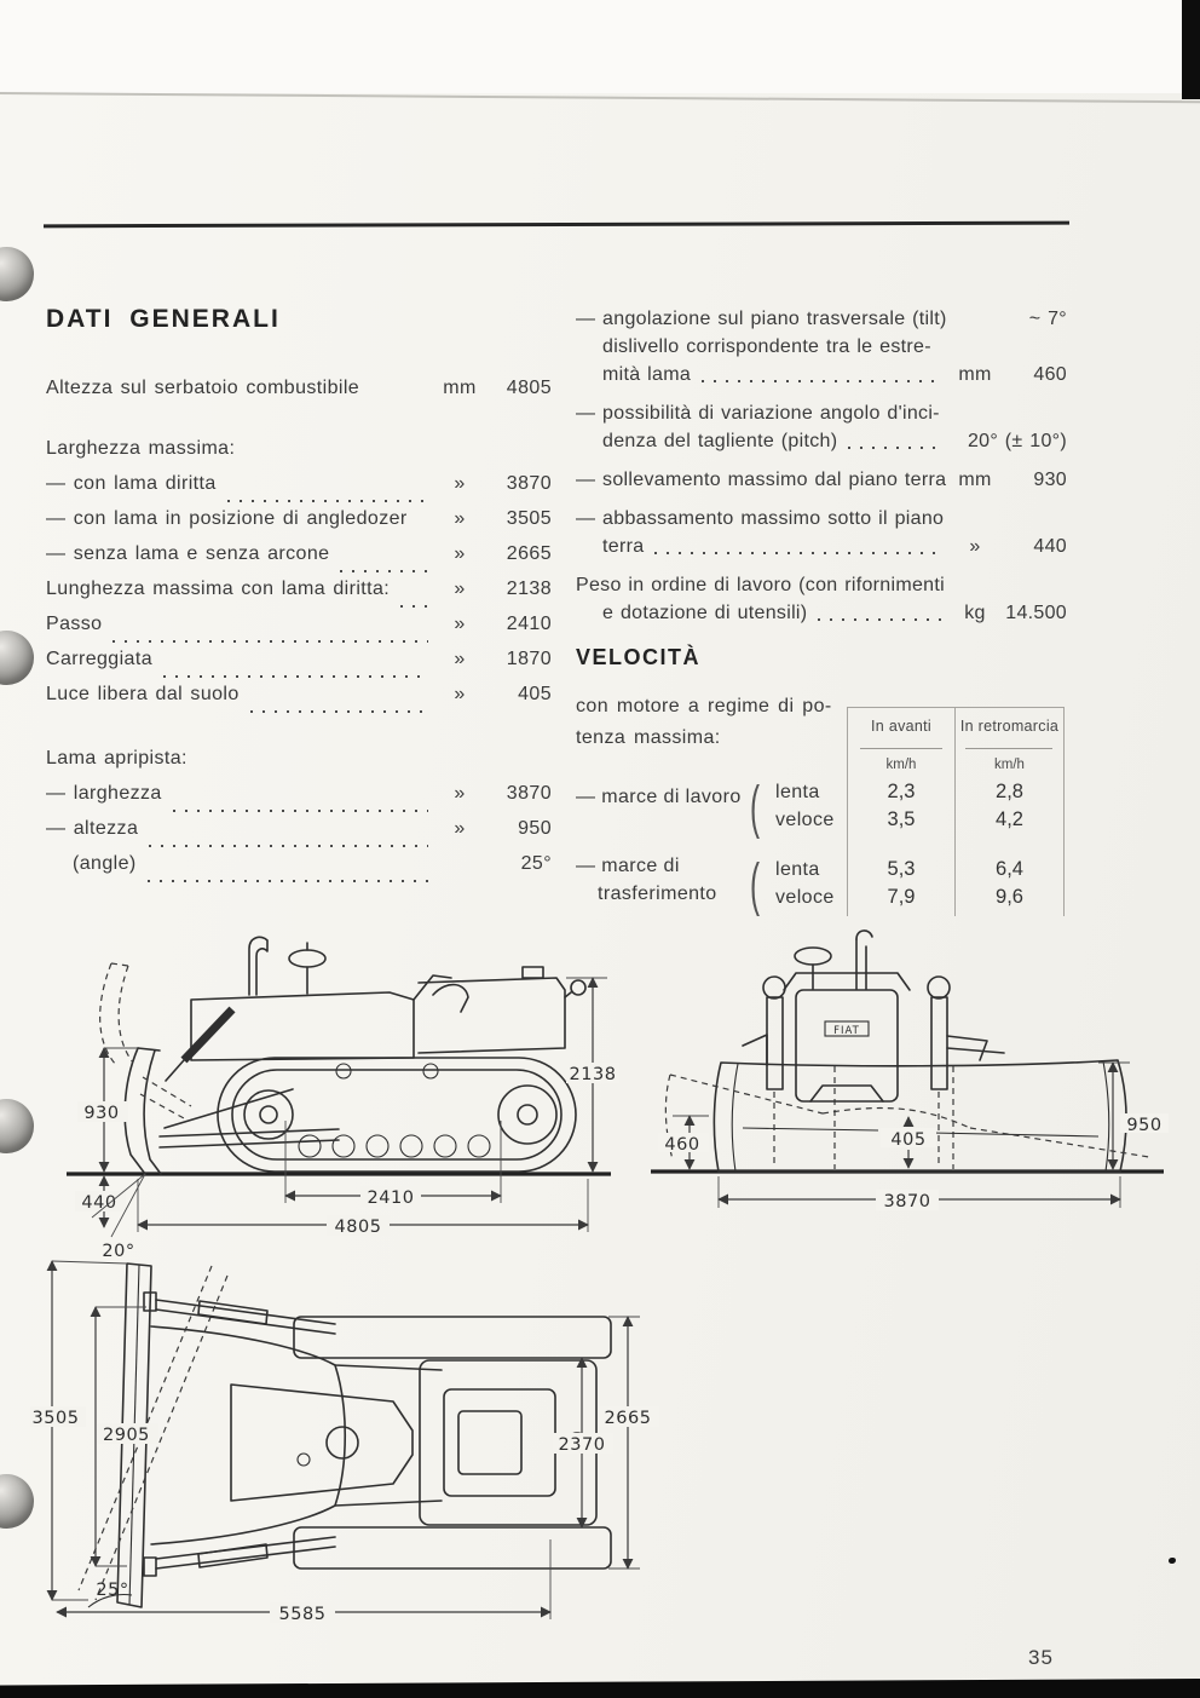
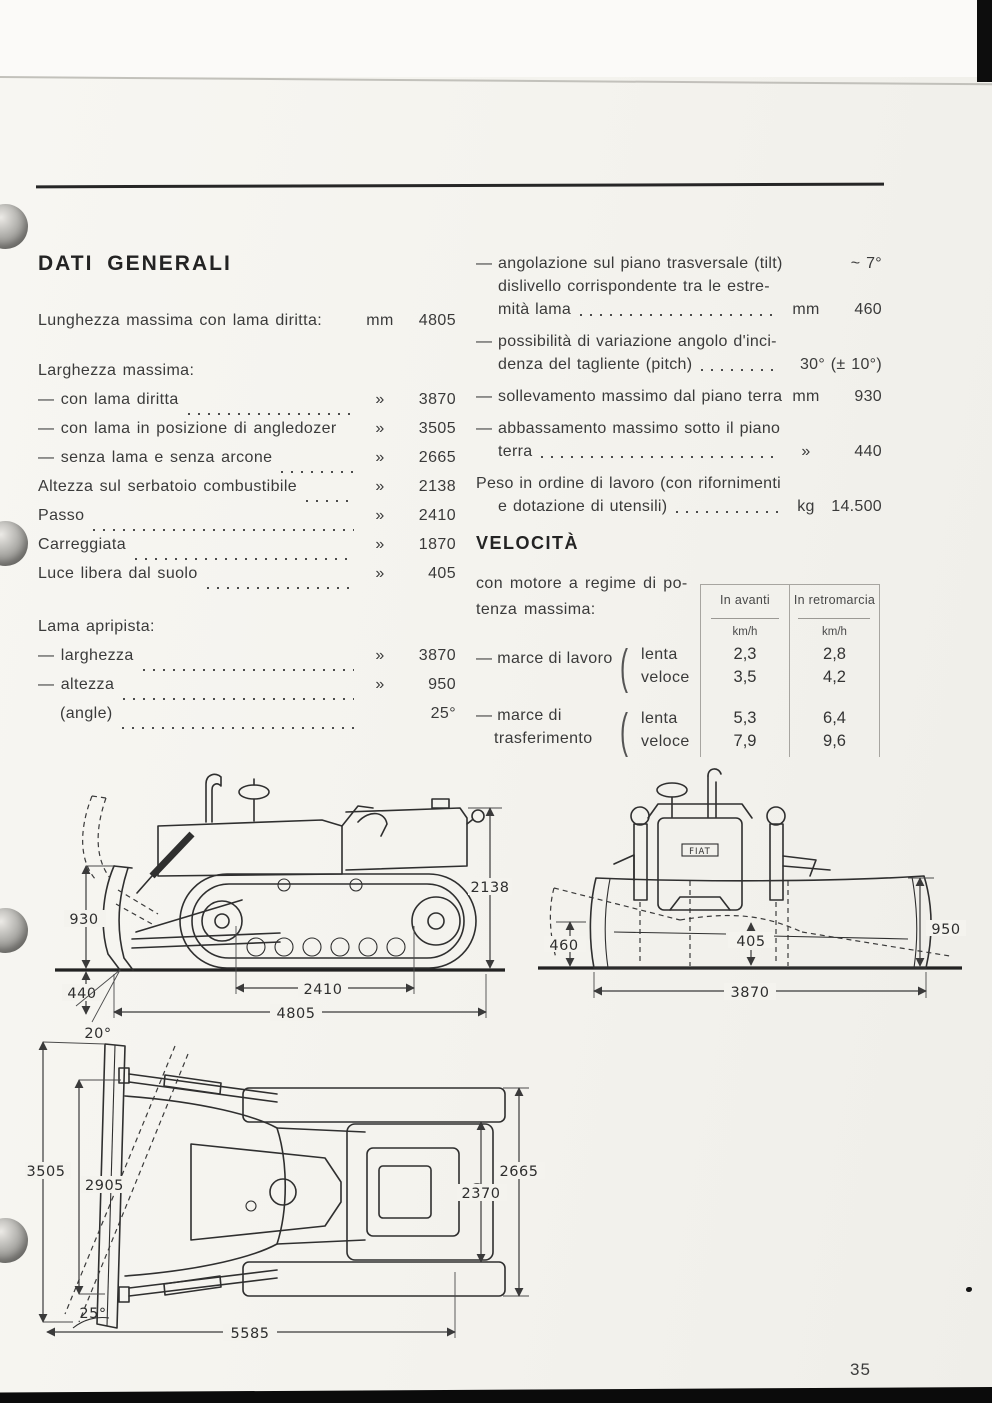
  DATI GENERALI
- Altezza sul serbatoio combustibile
+ Lunghezza massima con lama diritta:
  mm
  4805
  Larghezza massima:
  — con lama diritta
  »
  3870
  — con lama in posizione di angledozer
  »
  3505
  — senza lama e senza arcone
  »
  2665
- Lunghezza massima con lama diritta:
+ Altezza sul serbatoio combustibile
  »
  2138
  Passo
  »
  2410
  Carreggiata
  »
  1870
  Luce libera dal suolo
  »
  405
  Lama apripista:
  — larghezza
  »
  3870
  — altezza
  »
  950
  (angle)
  25°
  — angolazione sul piano trasversale (tilt)
  ~ 7°
  dislivello corrispondente tra le estre-
  mità lama
  mm
  460
  — possibilità di variazione angolo d'inci-
  denza del tagliente (pitch)
- 20° (± 10°)
+ 30° (± 10°)
  — sollevamento massimo dal piano terra
  mm
  930
  — abbassamento massimo sotto il piano
  terra
  »
  440
  Peso in ordine di lavoro (con rifornimenti
  e dotazione di utensili)
  kg
  14.500
  VELOCITÀ
  con motore a regime di po-
  tenza massima:
  — marce di lavoro
  (
  lenta
  veloce
  — marce di
  trasferimento
  (
  lenta
  veloce
  In avanti
  In retromarcia
  km/h
  km/h
  2,3
  2,8
  3,5
  4,2
  5,3
  6,4
  7,9
  9,6
  2138
  930
  440
  20°
  2410
  4805
  FIAT
  460
  405
  950
  3870
  3505
  2905
  2665
  2370
  25°
  5585
  35
